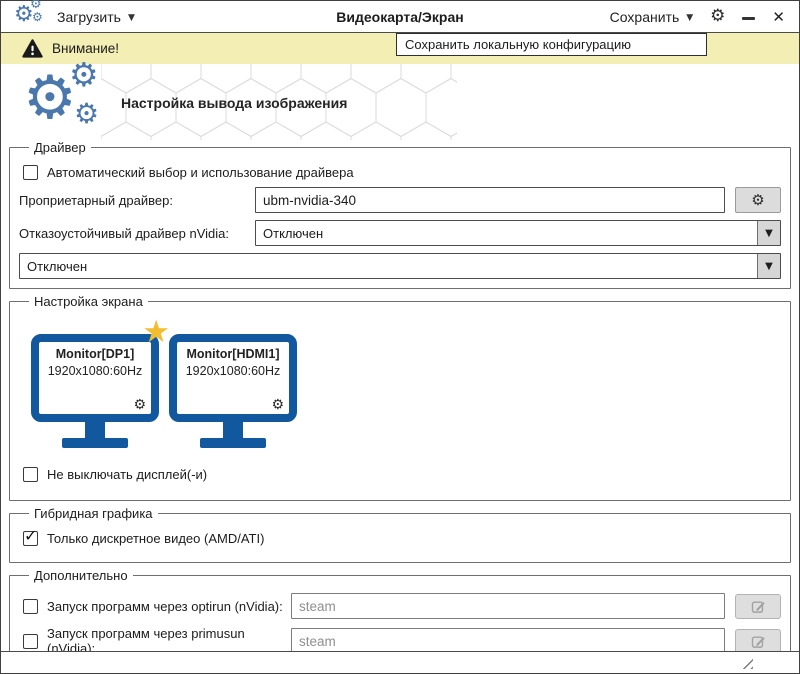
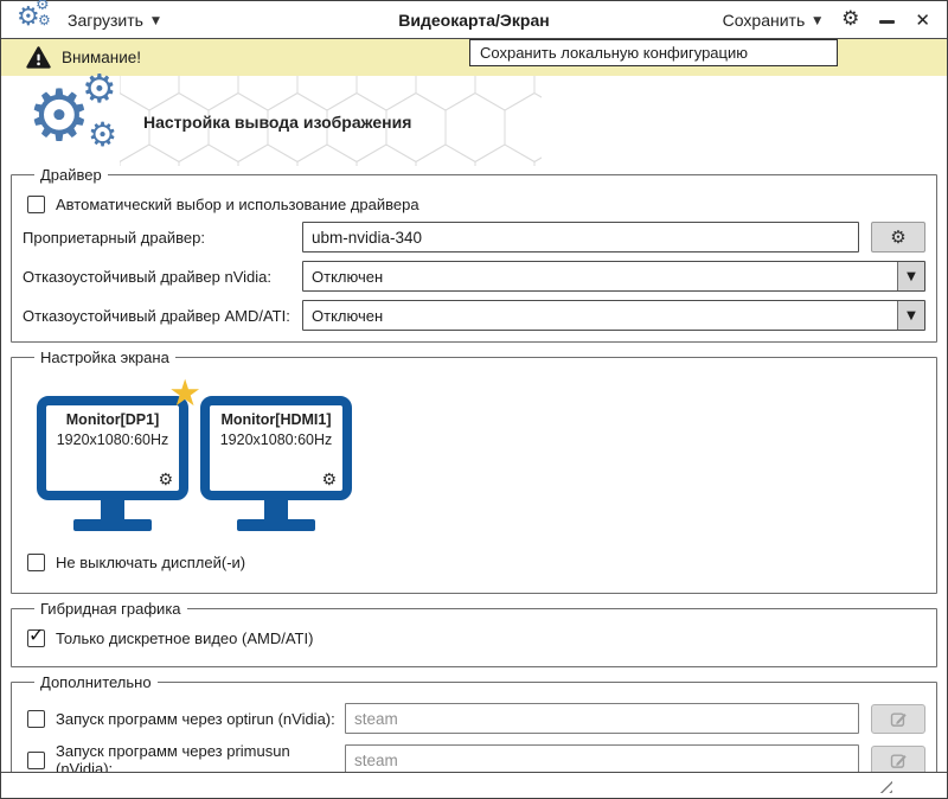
  ⚙
  ⚙
  ⚙
  Загрузить
  ▼
  Видеокарта/Экран
  Сохранить
  ▼
  ⚙
  ✕
  Внимание!
  Сохранить локальную конфигурацию
  ⚙
  ⚙
  ⚙
  Настройка вывода изображения
  Драйвер
  Автоматический выбор и использование драйвера
  Проприетарный драйвер:
  ubm-nvidia-340
  ⚙
  Отказоустойчивый драйвер nVidia:
  Отключен
  ▼
+ Отказоустойчивый драйвер AMD/ATI:
  Отключен
  ▼
  Настройка экрана
  ★
  Monitor[DP1]
  1920x1080:60Hz
  ⚙
  Monitor[HDMI1]
  1920x1080:60Hz
  ⚙
  Не выключать дисплей(-и)
  Гибридная графика
  ✓
  Только дискретное видео (AMD/ATI)
  Дополнительно
  Запуск программ через optirun (nVidia):
  steam
  Запуск программ через primusun (nVidia):
  steam
